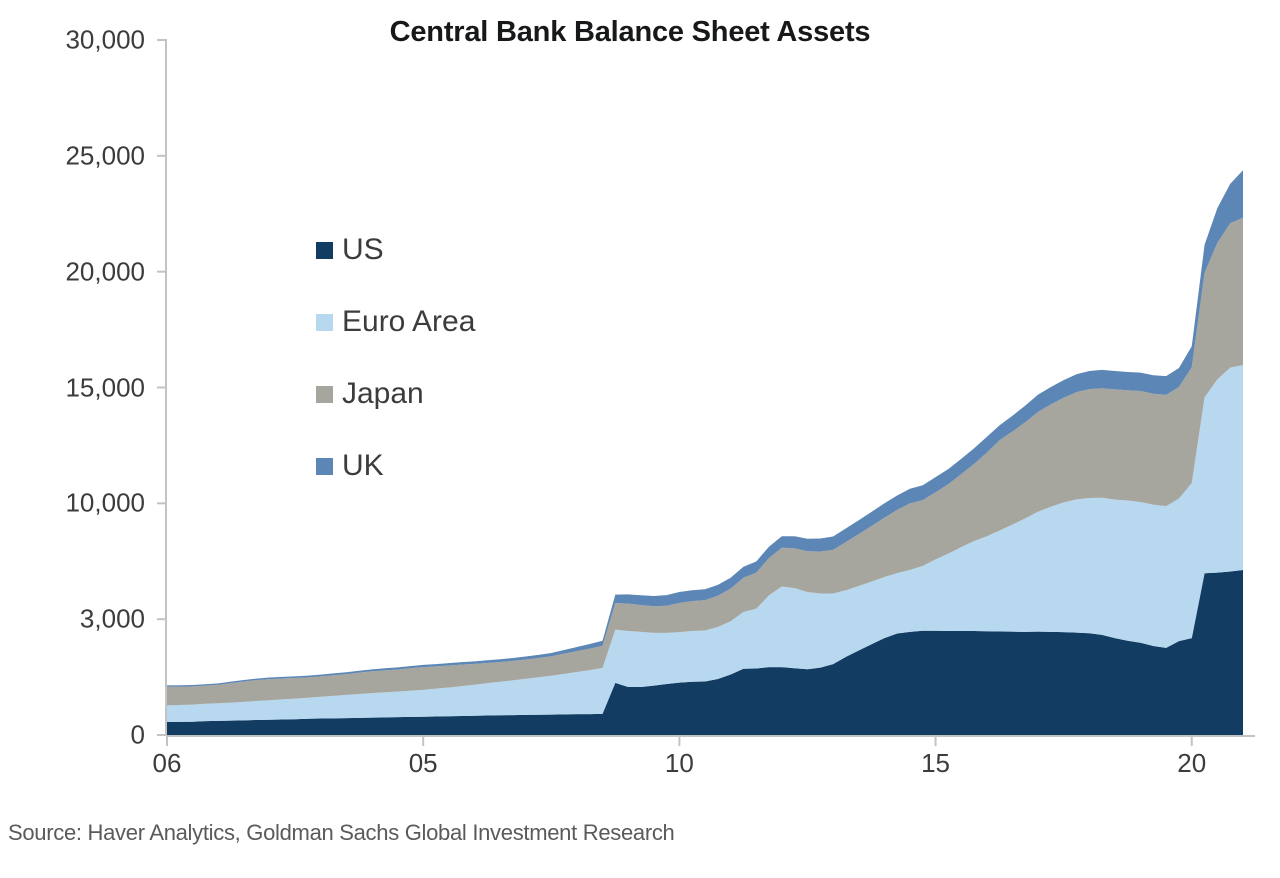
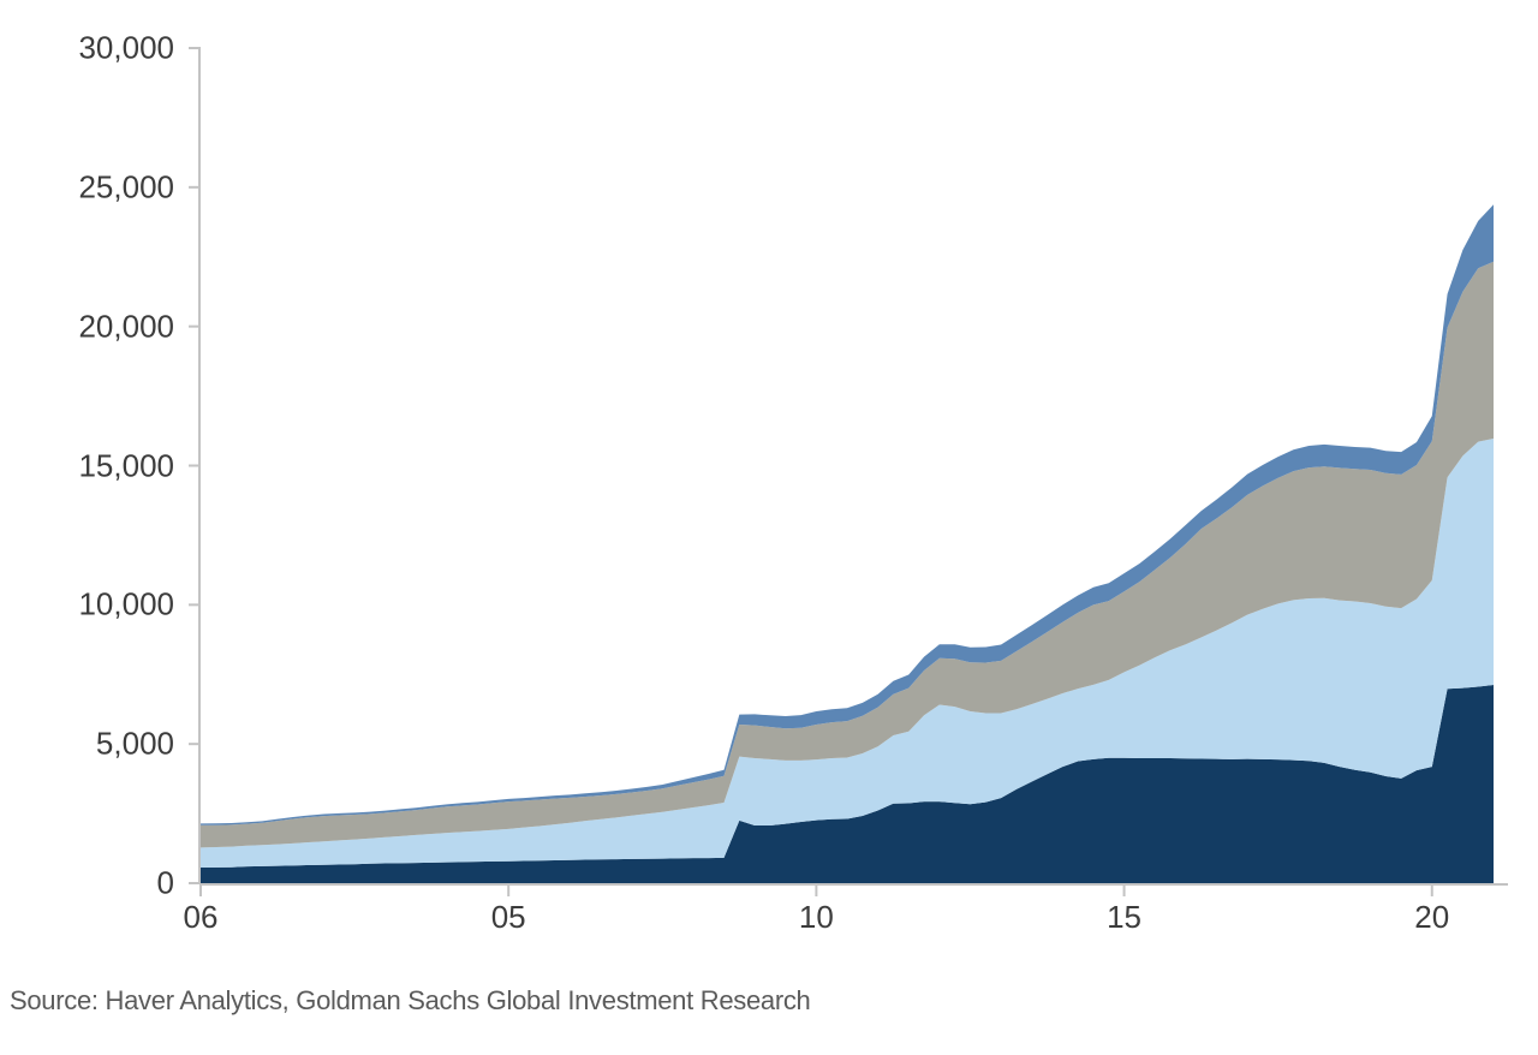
- Central Bank Balance Sheet Assets
  30,000
  25,000
  20,000
  15,000
  10,000
- 3,000
+ 5,000
  0
  06
  05
  10
  15
  20
- US
- Euro Area
- Japan
- UK
  Source: Haver Analytics, Goldman Sachs Global Investment Research
